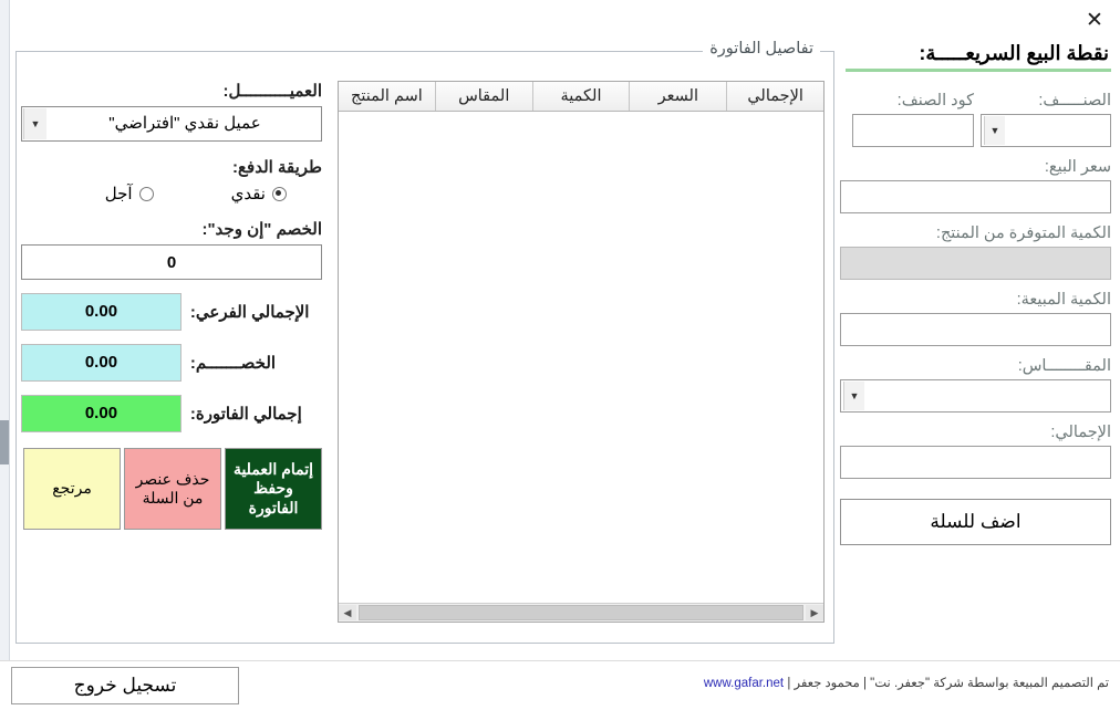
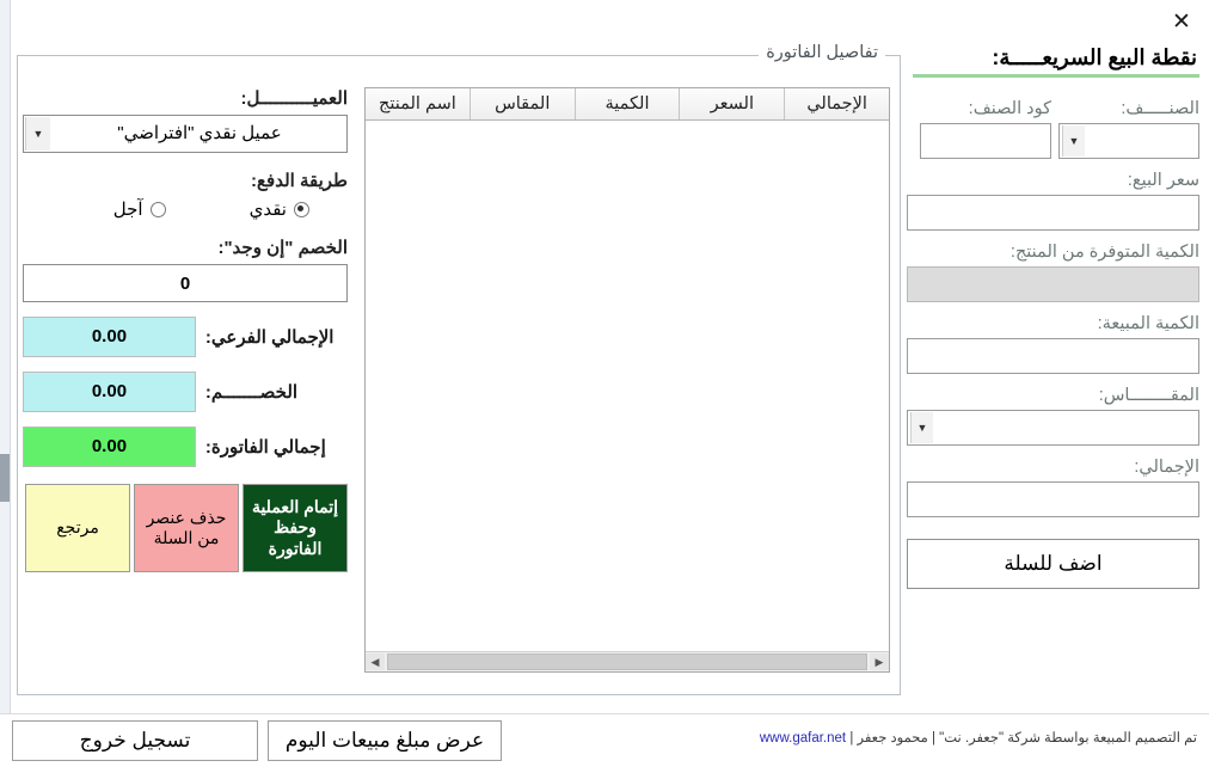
  ✕
  نقطة البيع السريعـــــة:
  الصنـــــف:
  كود الصنف:
  ▼
  سعر البيع:
  الكمية المتوفرة من المنتج:
  الكمية المبيعة:
  المقــــــــاس:
  ▼
  الإجمالي:
  اضف للسلة
  تفاصيل الفاتورة
  الإجمالي
  السعر
  الكمية
  المقاس
  اسم المنتج
  ▶
  ◀
  العميــــــــــل:
  ▼
  عميل نقدي "افتراضي"
  طريقة الدفع:
  نقدي
  آجل
  الخصم "إن وجد":
  الإجمالي الفرعي:
  0.00
  الخصـــــــم:
  0.00
  إجمالي الفاتورة:
  0.00
  إتمام العملية وحفظ الفاتورة
  حذف عنصر من السلة
  مرتجع
  تسجيل خروج
+ عرض مبلغ مبيعات اليوم
  تم التصميم المبيعة بواسطة شركة "جعفر. نت" | محمود جعفر | www.gafar.net
